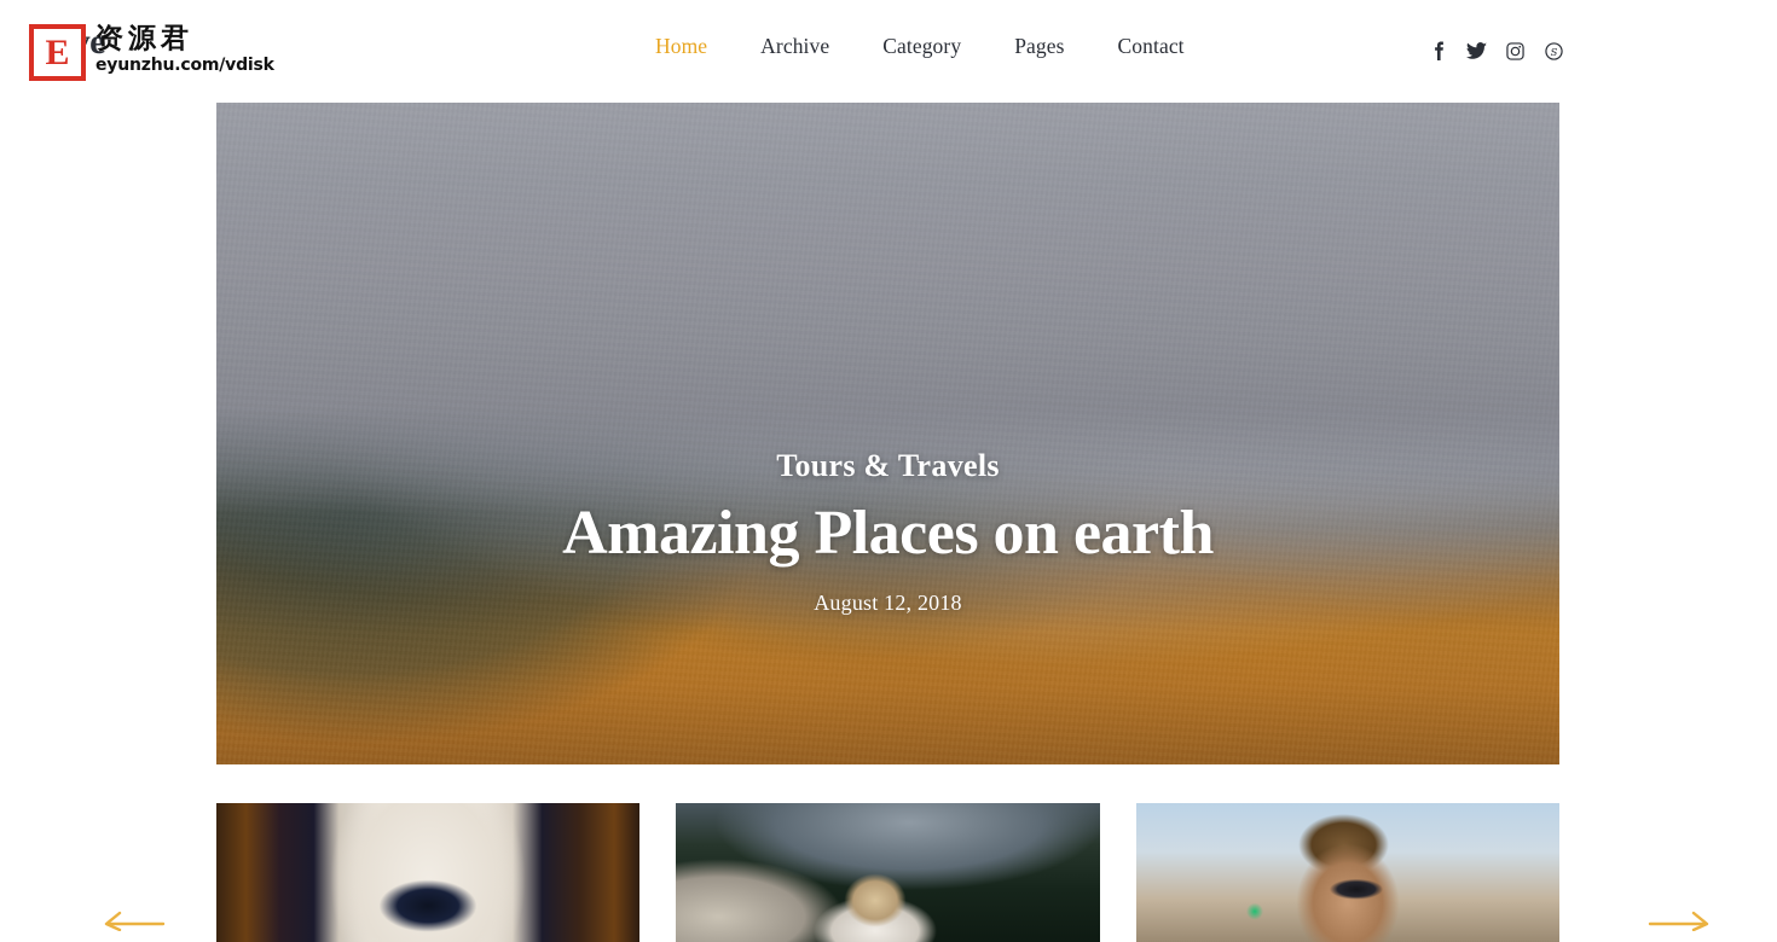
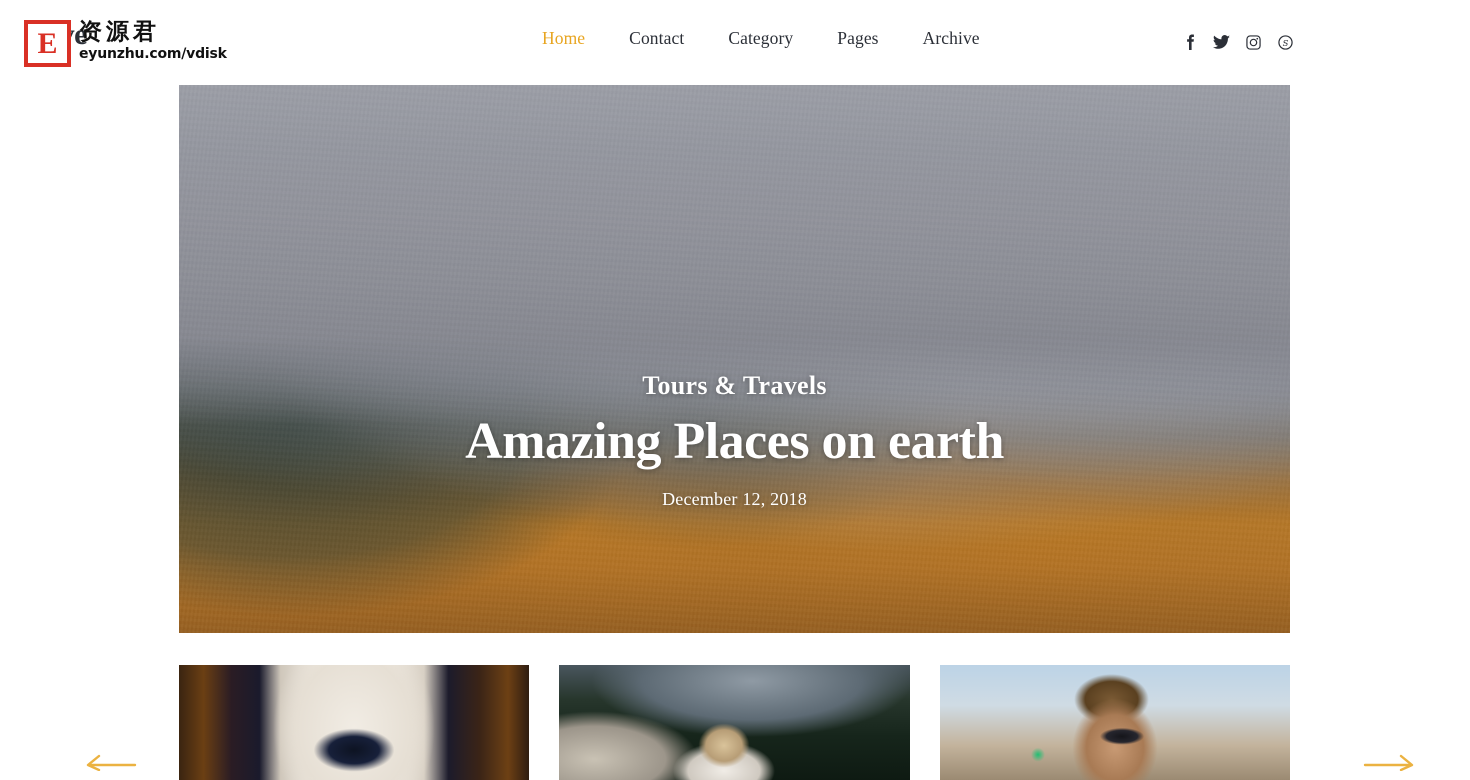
  Home
- Archive
+ Contact
  Category
  Pages
- Contact
+ Archive
  S
  E
  资源君
  eyunzhu.com/vdisk
  Tours & Travels
  Amazing Places on earth
- August 12, 2018
+ December 12, 2018
